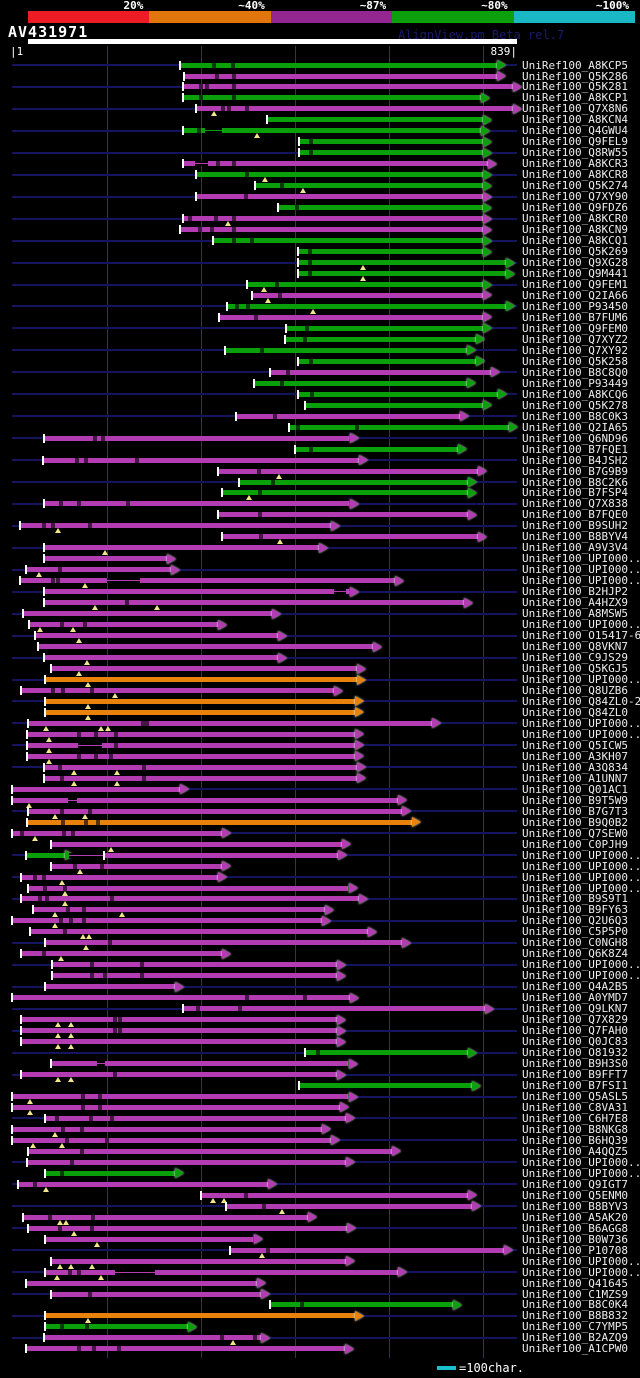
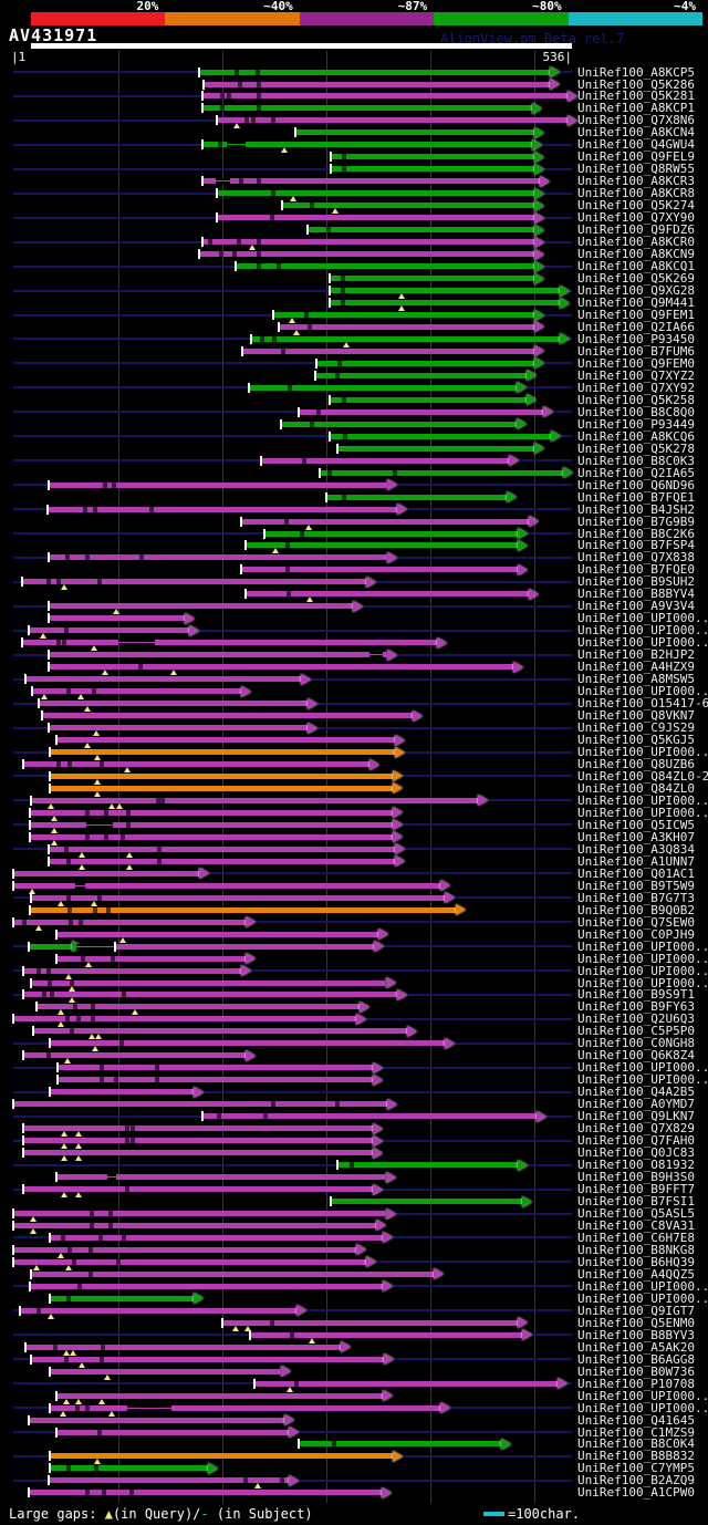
  20%
  ~40%
  ~87%
  ~80%
- ~100%
+ ~4%
  AV431971
  AlignView.pm Beta rel.7
  |1
- 839|
+ 536|
  UniRef100_A8KCP5
  UniRef100_Q5K286
  UniRef100_Q5K281
  UniRef100_A8KCP1
  UniRef100_Q7X8N6
  UniRef100_A8KCN4
  UniRef100_Q4GWU4
  UniRef100_Q9FEL9
  UniRef100_Q8RW55
  UniRef100_A8KCR3
  UniRef100_A8KCR8
  UniRef100_Q5K274
  UniRef100_Q7XY90
  UniRef100_Q9FDZ6
  UniRef100_A8KCR0
  UniRef100_A8KCN9
  UniRef100_A8KCQ1
  UniRef100_Q5K269
  UniRef100_Q9XG28
  UniRef100_Q9M441
  UniRef100_Q9FEM1
  UniRef100_Q2IA66
  UniRef100_P93450
  UniRef100_B7FUM6
  UniRef100_Q9FEM0
  UniRef100_Q7XYZ2
  UniRef100_Q7XY92
  UniRef100_Q5K258
  UniRef100_B8C8Q0
  UniRef100_P93449
  UniRef100_A8KCQ6
  UniRef100_Q5K278
  UniRef100_B8C0K3
  UniRef100_Q2IA65
  UniRef100_Q6ND96
  UniRef100_B7FQE1
  UniRef100_B4JSH2
  UniRef100_B7G9B9
  UniRef100_B8C2K6
  UniRef100_B7FSP4
  UniRef100_Q7X838
  UniRef100_B7FQE0
  UniRef100_B9SUH2
  UniRef100_B8BYV4
  UniRef100_A9V3V4
  UniRef100_UPI000..
  UniRef100_UPI000..
  UniRef100_UPI000..
  UniRef100_B2HJP2
  UniRef100_A4HZX9
  UniRef100_A8MSW5
  UniRef100_UPI000..
  UniRef100_O15417-6
  UniRef100_Q8VKN7
  UniRef100_C9JS29
  UniRef100_Q5KGJ5
  UniRef100_UPI000..
  UniRef100_Q8UZB6
  UniRef100_Q84ZL0-2
  UniRef100_Q84ZL0
  UniRef100_UPI000..
  UniRef100_UPI000..
  UniRef100_Q5ICW5
  UniRef100_A3KH07
  UniRef100_A3Q834
  UniRef100_A1UNN7
  UniRef100_Q01AC1
  UniRef100_B9T5W9
  UniRef100_B7G7T3
  UniRef100_B9Q0B2
  UniRef100_Q7SEW0
  UniRef100_C0PJH9
  UniRef100_UPI000..
  UniRef100_UPI000..
  UniRef100_UPI000..
  UniRef100_UPI000..
  UniRef100_B9S9T1
  UniRef100_B9FY63
  UniRef100_Q2U6Q3
  UniRef100_C5P5P0
  UniRef100_C0NGH8
  UniRef100_Q6K8Z4
  UniRef100_UPI000..
  UniRef100_UPI000..
  UniRef100_Q4A2B5
  UniRef100_A0YMD7
  UniRef100_Q9LKN7
  UniRef100_Q7X829
  UniRef100_Q7FAH0
  UniRef100_Q0JC83
  UniRef100_O81932
  UniRef100_B9H3S0
  UniRef100_B9FFT7
  UniRef100_B7FSI1
  UniRef100_Q5ASL5
  UniRef100_C8VA31
  UniRef100_C6H7E8
  UniRef100_B8NKG8
  UniRef100_B6HQ39
  UniRef100_A4QQZ5
  UniRef100_UPI000..
  UniRef100_UPI000..
  UniRef100_Q9IGT7
  UniRef100_Q5ENM0
  UniRef100_B8BYV3
  UniRef100_A5AK20
  UniRef100_B6AGG8
  UniRef100_B0W736
  UniRef100_P10708
  UniRef100_UPI000..
  UniRef100_UPI000..
  UniRef100_Q41645
  UniRef100_C1MZS9
  UniRef100_B8C0K4
  UniRef100_B8B832
  UniRef100_C7YMP5
  UniRef100_B2AZQ9
  UniRef100_A1CPW0
+ Large gaps: ▲(in Query)/- (in Subject)
  =100char.
